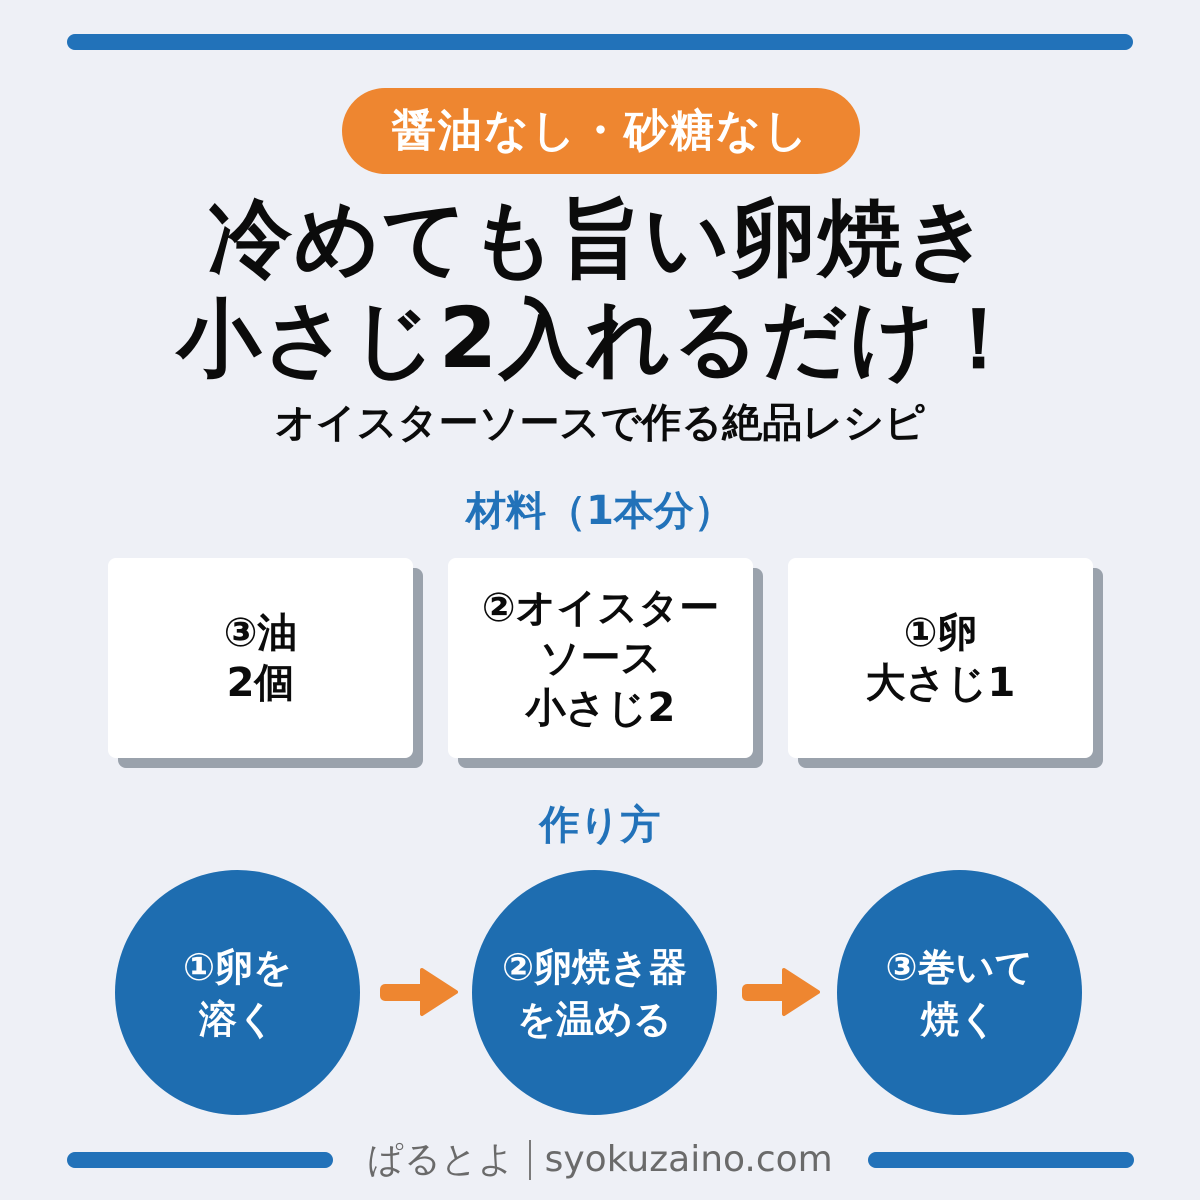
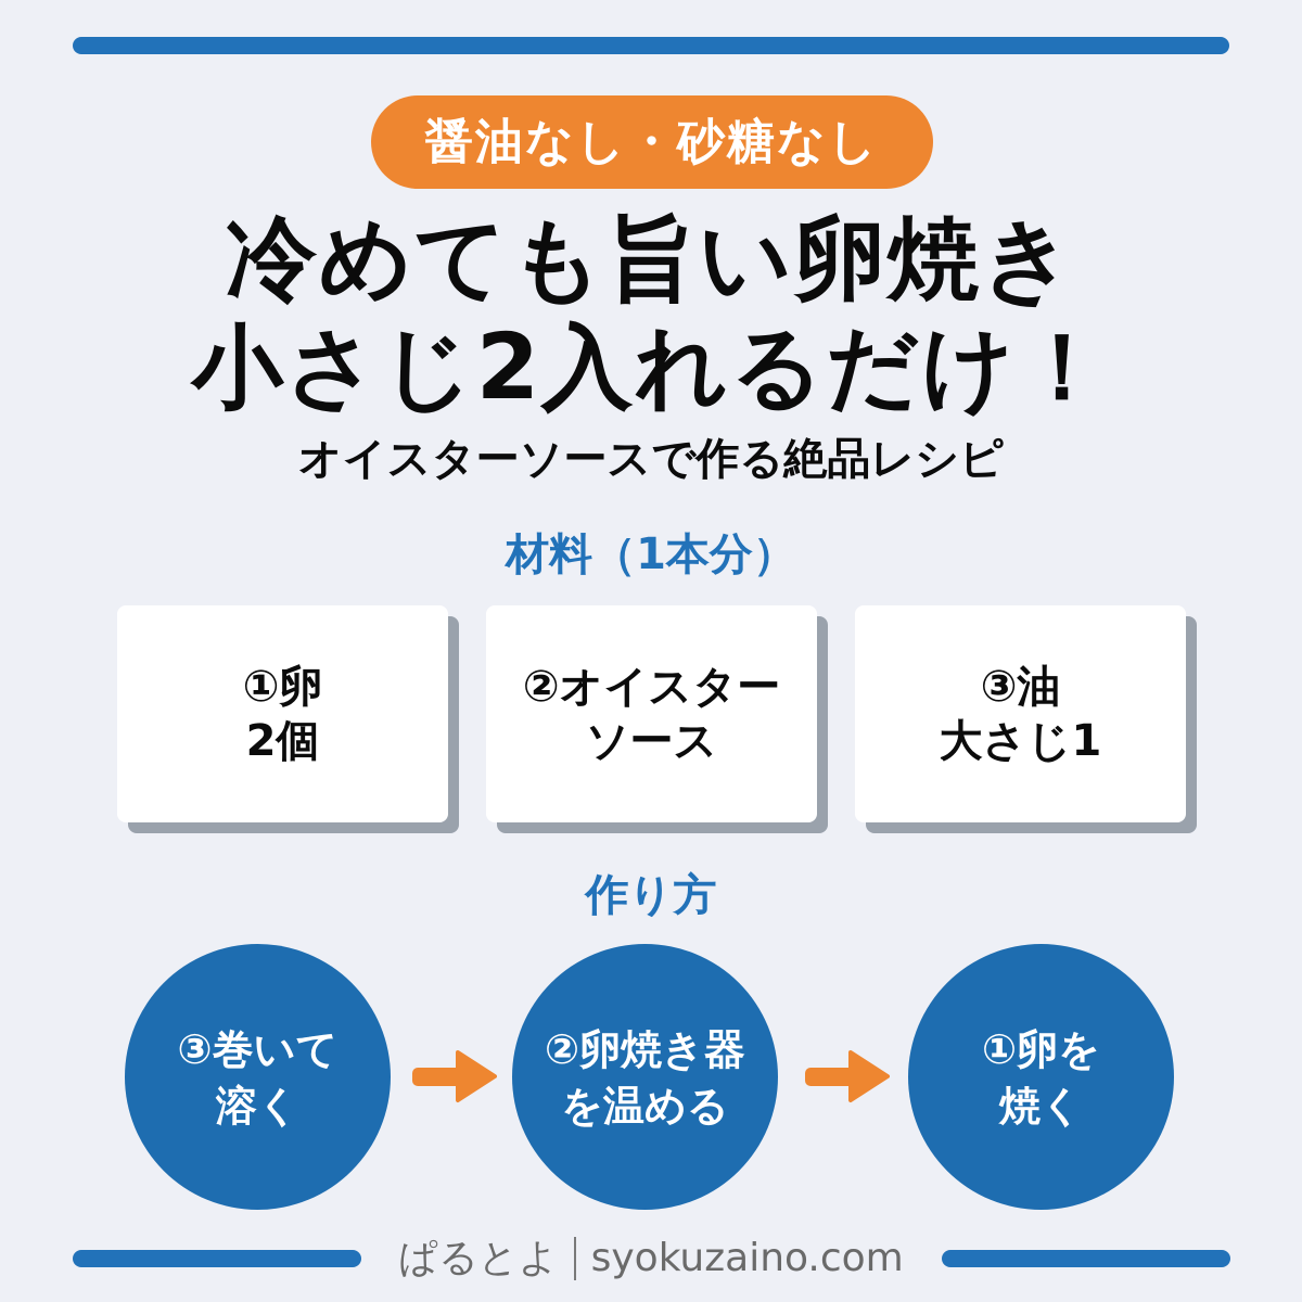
  醤油なし・砂糖なし
  冷めても旨い卵焼き
  小さじ2入れるだけ！
  オイスターソースで作る絶品レシピ
  材料（1本分）
- ③油
+ ①卵
  2個
  ②オイスター
  ソース
- 小さじ2
- ①卵
+ ③油
  大さじ1
  作り方
- ①卵を
+ ③巻いて
  溶く
  ②卵焼き器
  を温める
- ③巻いて
+ ①卵を
  焼く
  ぱるとよ
  syokuzaino.com
